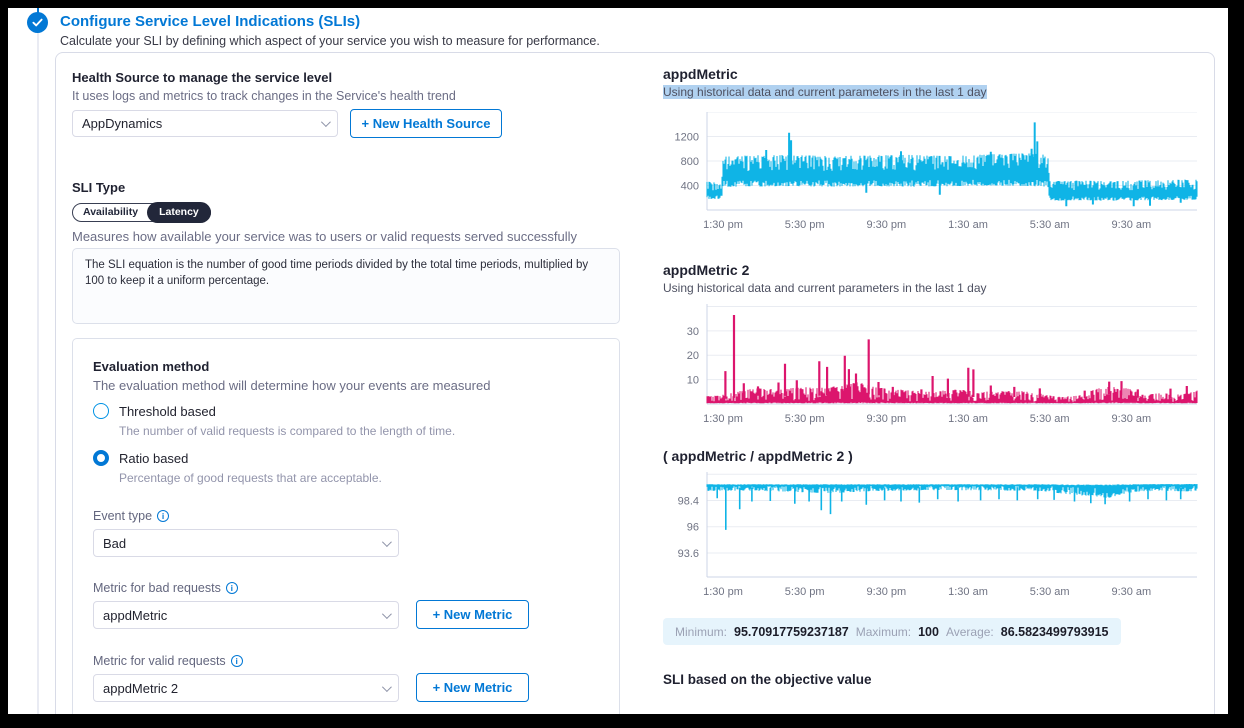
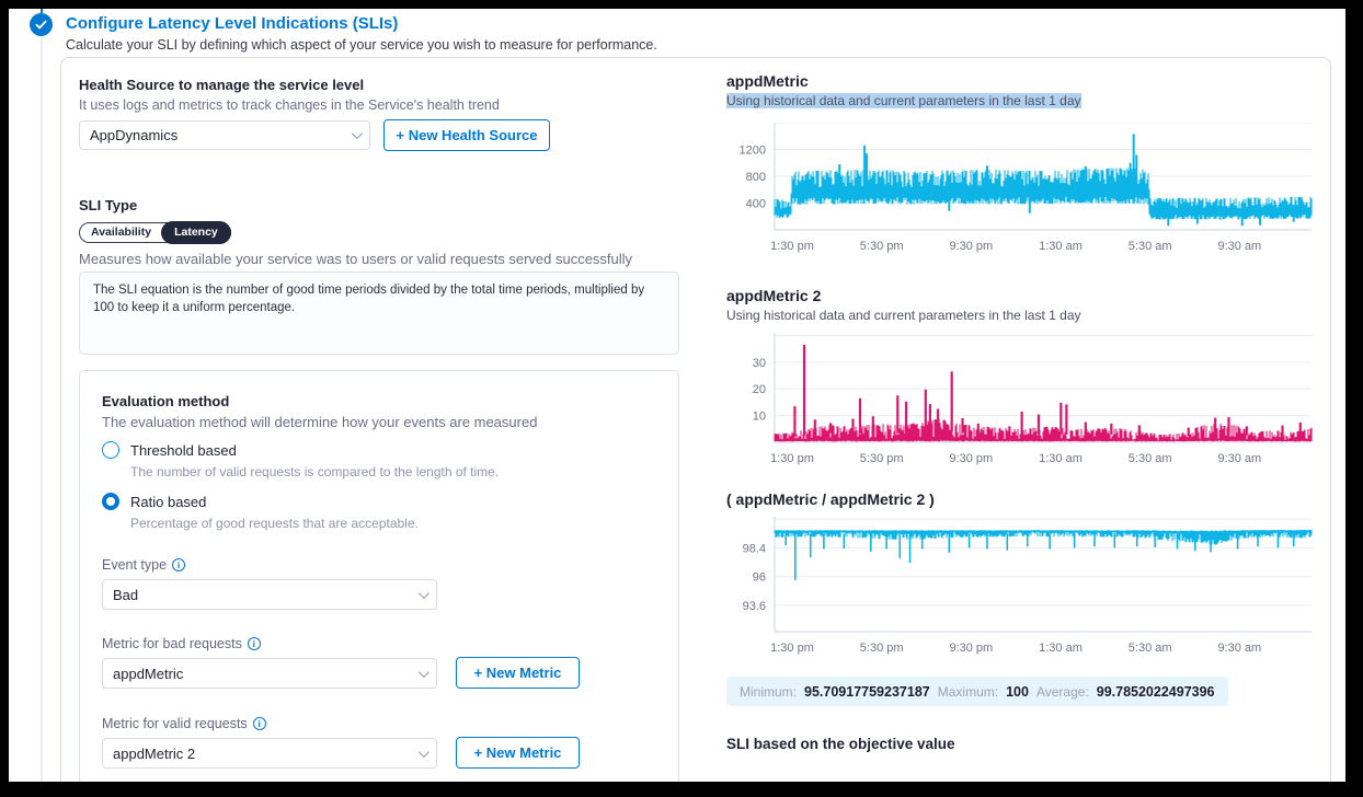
- Configure Service Level Indications (SLIs)
+ Configure Latency Level Indications (SLIs)
  Calculate your SLI by defining which aspect of your service you wish to measure for performance.
  Health Source to manage the service level
  It uses logs and metrics to track changes in the Service's health trend
  AppDynamics
  + New Health Source
  SLI Type
  Availability
  Latency
  Measures how available your service was to users or valid requests served successfully
  The SLI equation is the number of good time periods divided by the total time periods, multiplied by 100 to keep it a uniform percentage.
  Evaluation method
  The evaluation method will determine how your events are measured
  Threshold based
  The number of valid requests is compared to the length of time.
  Ratio based
  Percentage of good requests that are acceptable.
  Event type
  i
  Bad
  Metric for bad requests
  i
  appdMetric
  + New Metric
  Metric for valid requests
  i
  appdMetric 2
  + New Metric
  appdMetric
  Using historical data and current parameters in the last 1 day
  400
  800
  1200
  1:30 pm
  5:30 pm
  9:30 pm
  1:30 am
  5:30 am
  9:30 am
  appdMetric 2
  Using historical data and current parameters in the last 1 day
  10
  20
  30
  1:30 pm
  5:30 pm
  9:30 pm
  1:30 am
  5:30 am
  9:30 am
  ( appdMetric / appdMetric 2 )
  93.6
  96
  98.4
  1:30 pm
  5:30 pm
  9:30 pm
  1:30 am
  5:30 am
  9:30 am
  Minimum:
  95.70917759237187
  Maximum:
  100
  Average:
- 86.5823499793915
+ 99.7852022497396
  SLI based on the objective value
